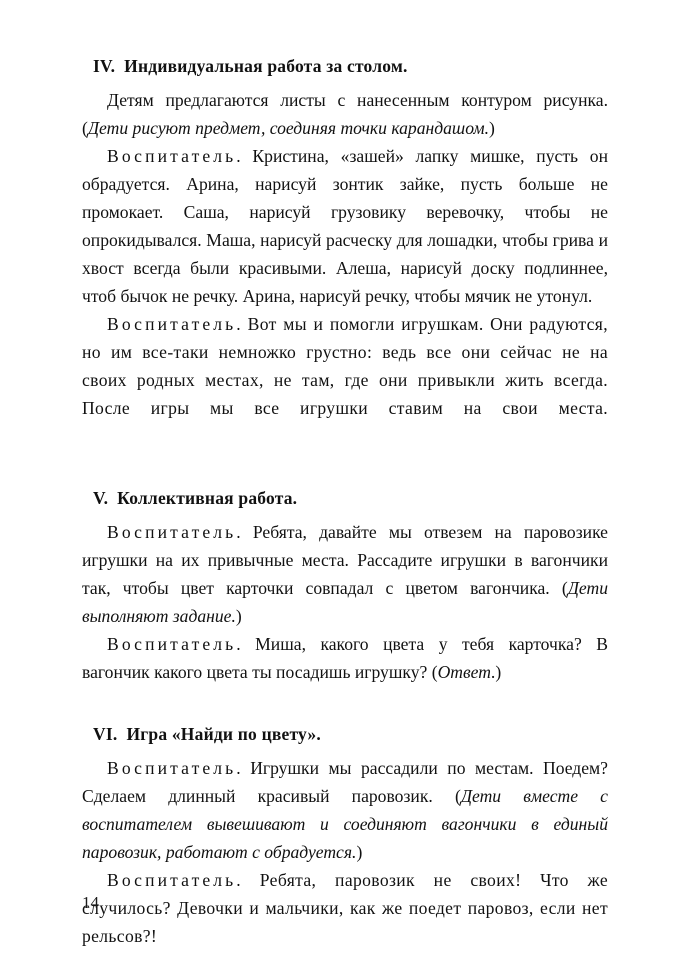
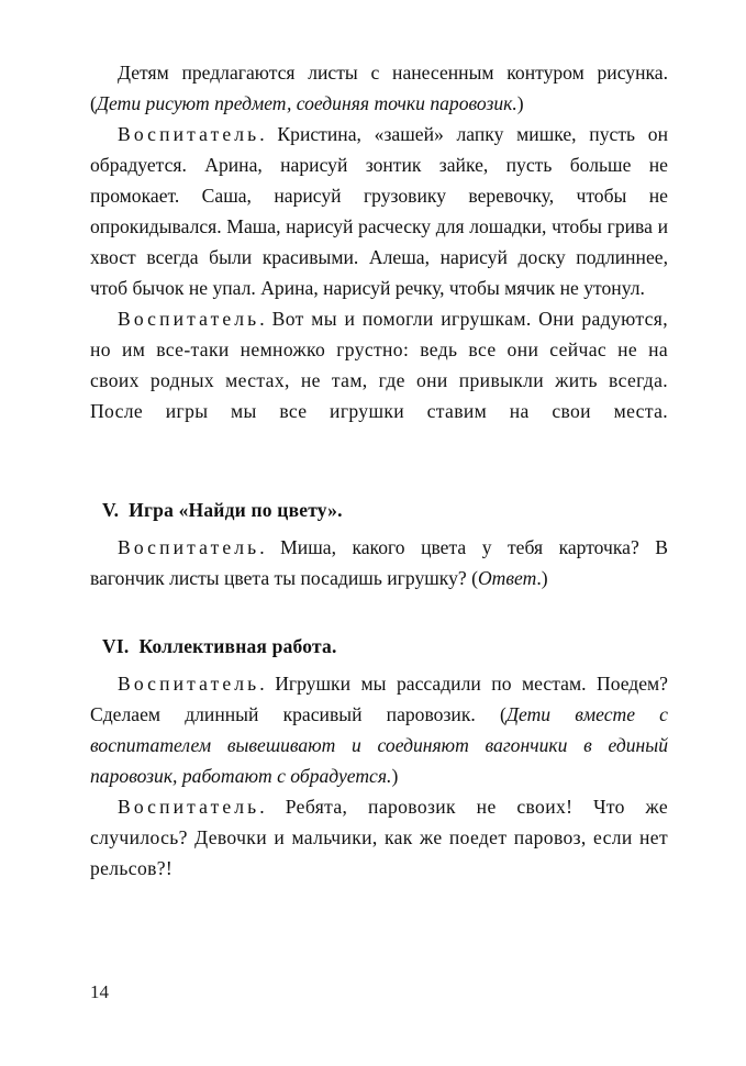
- IV. Индивидуальная работа за столом.
- Детям предлагаются листы с нанесенным контуром рисунка. (Дети рисуют предмет, соединяя точки карандашом.)
+ Детям предлагаются листы с нанесенным контуром рисунка. (Дети рисуют предмет, соединяя точки паровозик.)
- Воспитатель. Кристина, «зашей» лапку мишке, пусть он обрадуется. Арина, нарисуй зонтик зайке, пусть больше не промокает. Саша, нарисуй грузовику веревочку, чтобы не опрокидывался. Маша, нарисуй расческу для лошадки, чтобы грива и хвост всегда были красивыми. Алеша, нарисуй доску подлиннее, чтоб бычок не речку. Арина, нарисуй речку, чтобы мячик не утонул.
+ Воспитатель. Кристина, «зашей» лапку мишке, пусть он обрадуется. Арина, нарисуй зонтик зайке, пусть больше не промокает. Саша, нарисуй грузовику веревочку, чтобы не опрокидывался. Маша, нарисуй расческу для лошадки, чтобы грива и хвост всегда были красивыми. Алеша, нарисуй доску подлиннее, чтоб бычок не упал. Арина, нарисуй речку, чтобы мячик не утонул.
  Воспитатель. Вот мы и помогли игрушкам. Они радуются, но им все-таки немножко грустно: ведь все они сейчас не на своих родных местах, не там, где они привыкли жить всегда. После игры мы все игрушки ставим на свои места.
- V. Коллективная работа.
+ V. Игра «Найди по цвету».
- Воспитатель. Ребята, давайте мы отвезем на паровозике игрушки на их привычные места. Рассадите игрушки в вагончики так, чтобы цвет карточки совпадал с цветом вагончика. (Дети выполняют задание.)
- Воспитатель. Миша, какого цвета у тебя карточка? В вагончик какого цвета ты посадишь игрушку? (Ответ.)
+ Воспитатель. Миша, какого цвета у тебя карточка? В вагончик листы цвета ты посадишь игрушку? (Ответ.)
- VI. Игра «Найди по цвету».
+ VI. Коллективная работа.
  Воспитатель. Игрушки мы рассадили по местам. Поедем? Сделаем длинный красивый паровозик. (Дети вместе с воспитателем вывешивают и соединяют вагончики в единый паровозик, работают с обрадуется.)
  Воспитатель. Ребята, паровозик не своих! Что же случилось? Девочки и мальчики, как же поедет паровоз, если нет рельсов?!
  14
